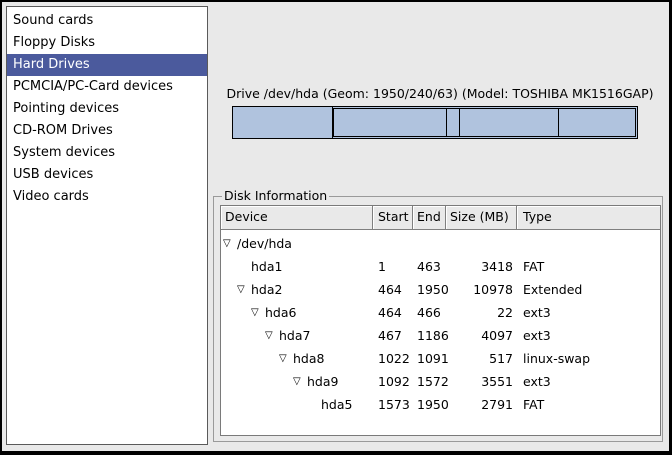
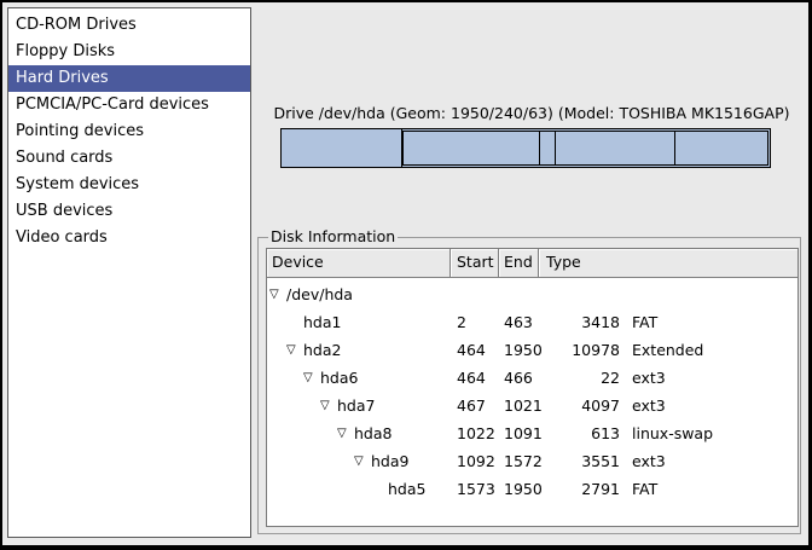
- Sound cards
+ CD-ROM Drives
  Floppy Disks
  Hard Drives
  PCMCIA/PC-Card devices
  Pointing devices
- CD-ROM Drives
+ Sound cards
  System devices
  USB devices
  Video cards
  Drive /dev/hda (Geom: 1950/240/63) (Model: TOSHIBA MK1516GAP)
  Disk Information
  Device
  Start
  End
- Size (MB)
  Type
  ▽
  /dev/hda
  hda1
- 1
+ 2
  463
  3418
  FAT
  ▽
  hda2
  464
  1950
  10978
  Extended
  ▽
  hda6
  464
  466
  22
  ext3
  ▽
  hda7
  467
- 1186
+ 1021
  4097
  ext3
  ▽
  hda8
  1022
  1091
- 517
+ 613
  linux-swap
  ▽
  hda9
  1092
  1572
  3551
  ext3
  hda5
  1573
  1950
  2791
  FAT
